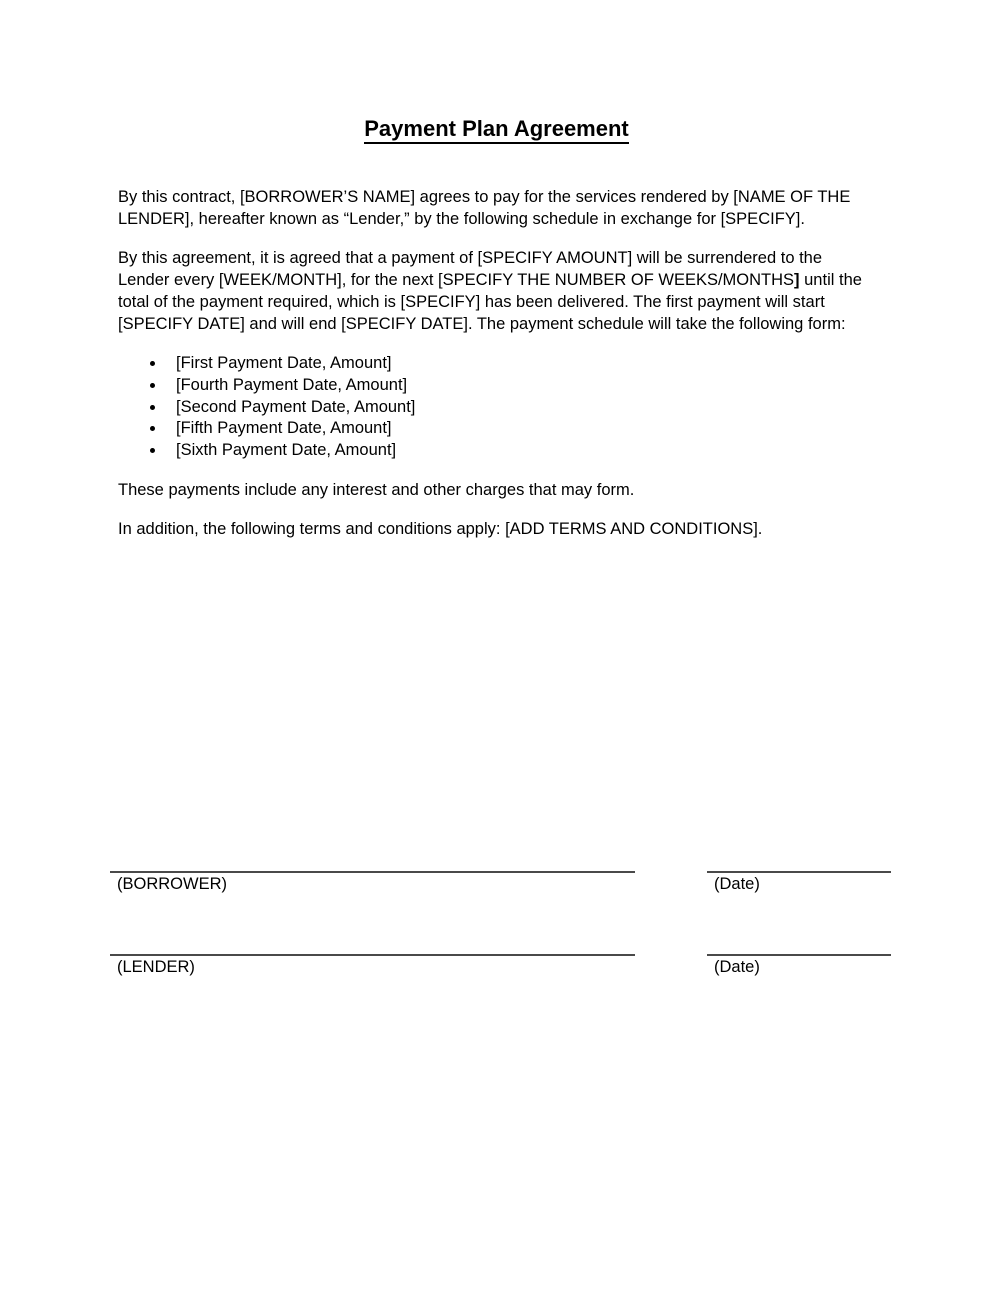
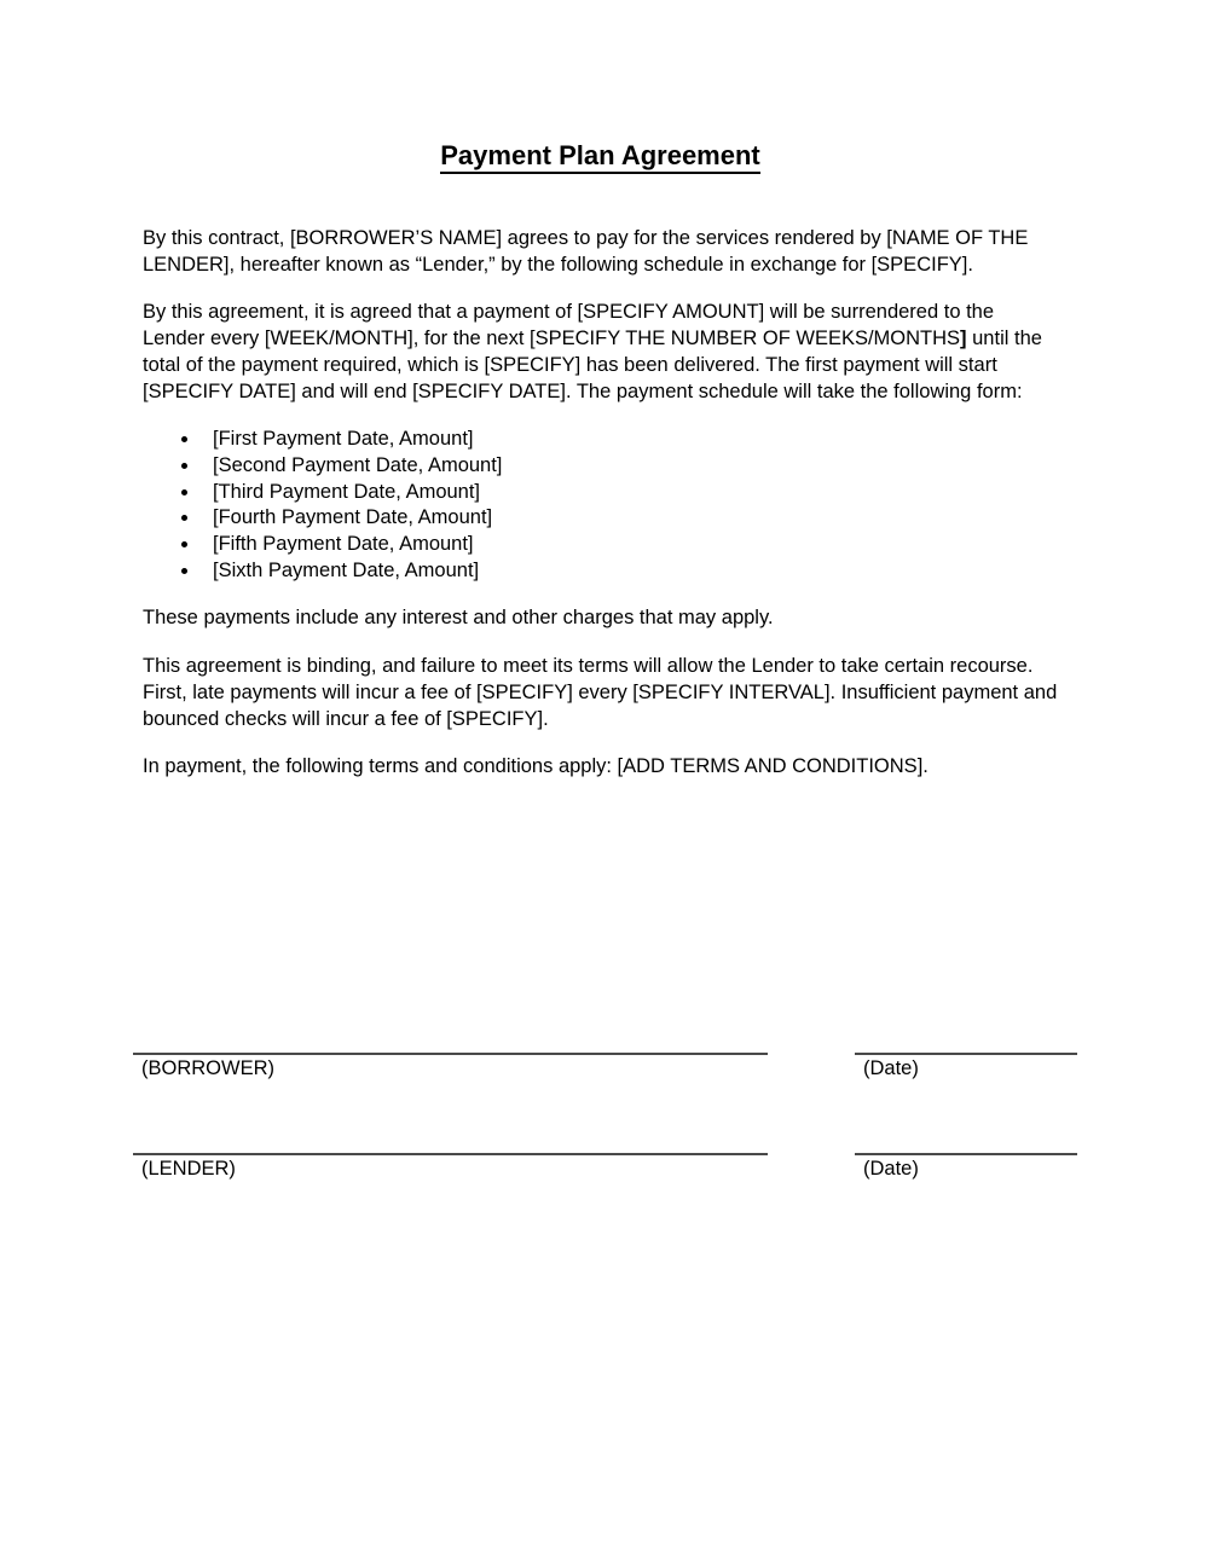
  Payment Plan Agreement
  By this contract, [BORROWER’S NAME] agrees to pay for the services rendered by [NAME OF THE LENDER], hereafter known as “Lender,” by the following schedule in exchange for [SPECIFY].
  By this agreement, it is agreed that a payment of [SPECIFY AMOUNT] will be surrendered to the Lender every [WEEK/MONTH], for the next [SPECIFY THE NUMBER OF WEEKS/MONTHS] until the total of the payment required, which is [SPECIFY] has been delivered. The first payment will start [SPECIFY DATE] and will end [SPECIFY DATE]. The payment schedule will take the following form:
  [First Payment Date, Amount]
- [Fourth Payment Date, Amount]
+ [Second Payment Date, Amount]
+ [Third Payment Date, Amount]
- [Second Payment Date, Amount]
+ [Fourth Payment Date, Amount]
  [Fifth Payment Date, Amount]
  [Sixth Payment Date, Amount]
- These payments include any interest and other charges that may form.
+ These payments include any interest and other charges that may apply.
+ This agreement is binding, and failure to meet its terms will allow the Lender to take certain recourse. First, late payments will incur a fee of [SPECIFY] every [SPECIFY INTERVAL]. Insufficient payment and bounced checks will incur a fee of [SPECIFY].
- In addition, the following terms and conditions apply: [ADD TERMS AND CONDITIONS].
+ In payment, the following terms and conditions apply: [ADD TERMS AND CONDITIONS].
  (BORROWER)
  (Date)
  (LENDER)
  (Date)
